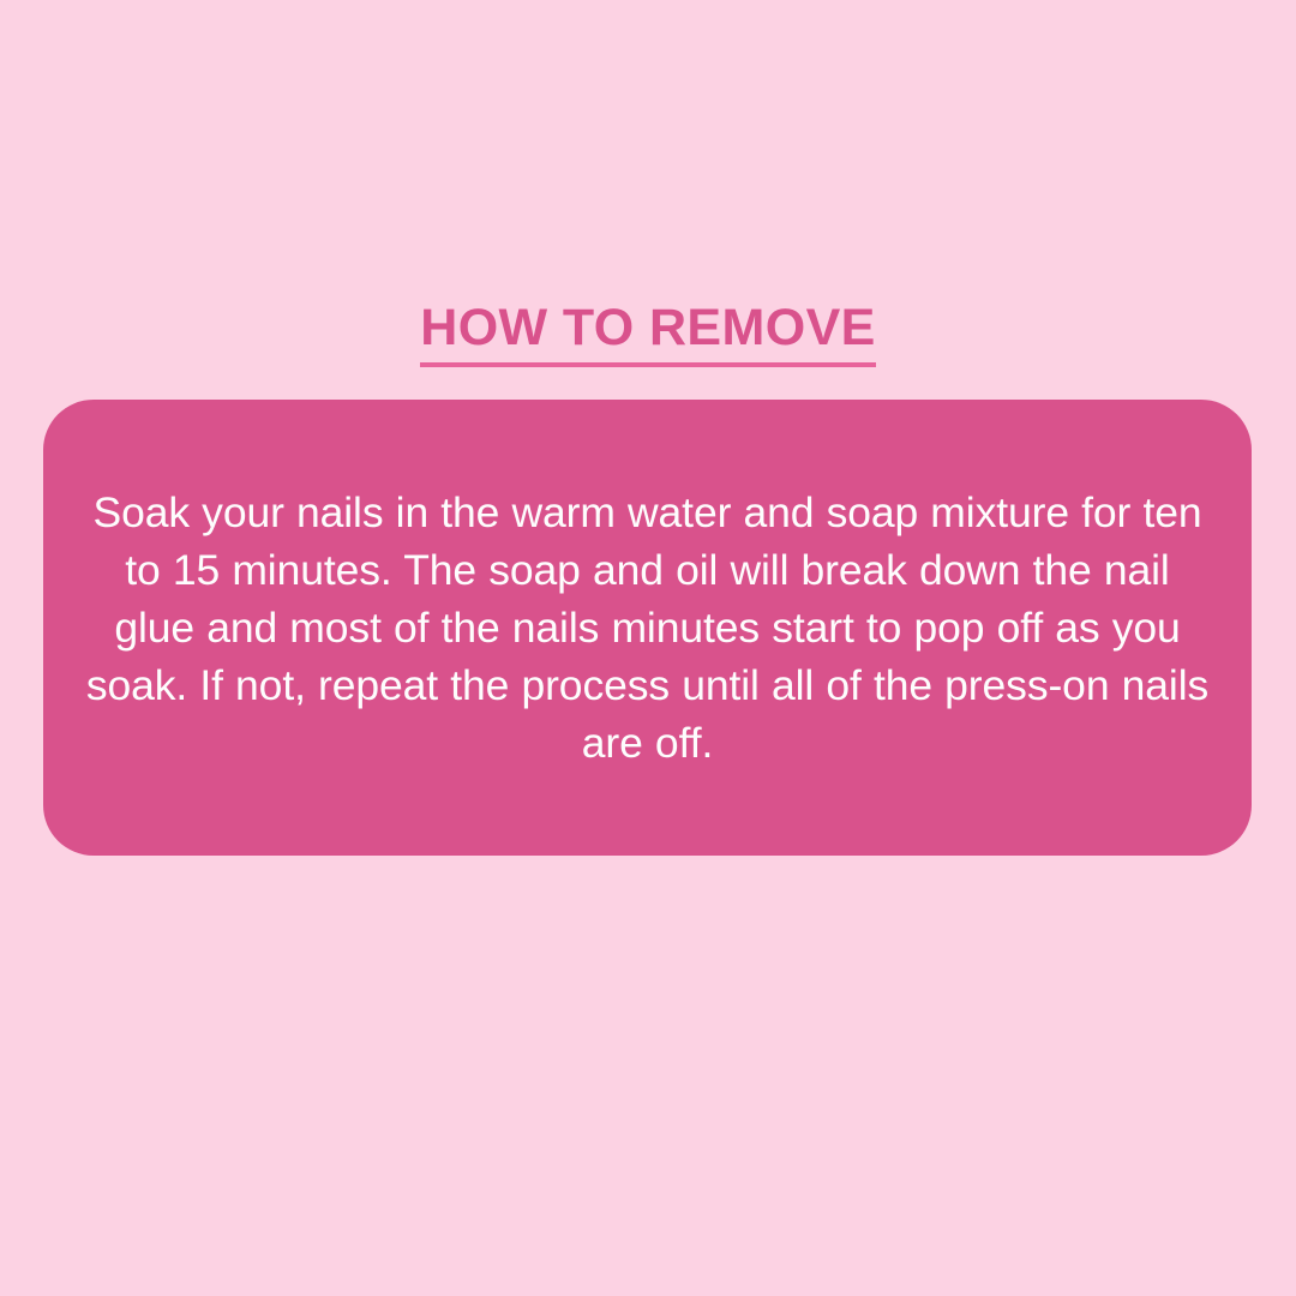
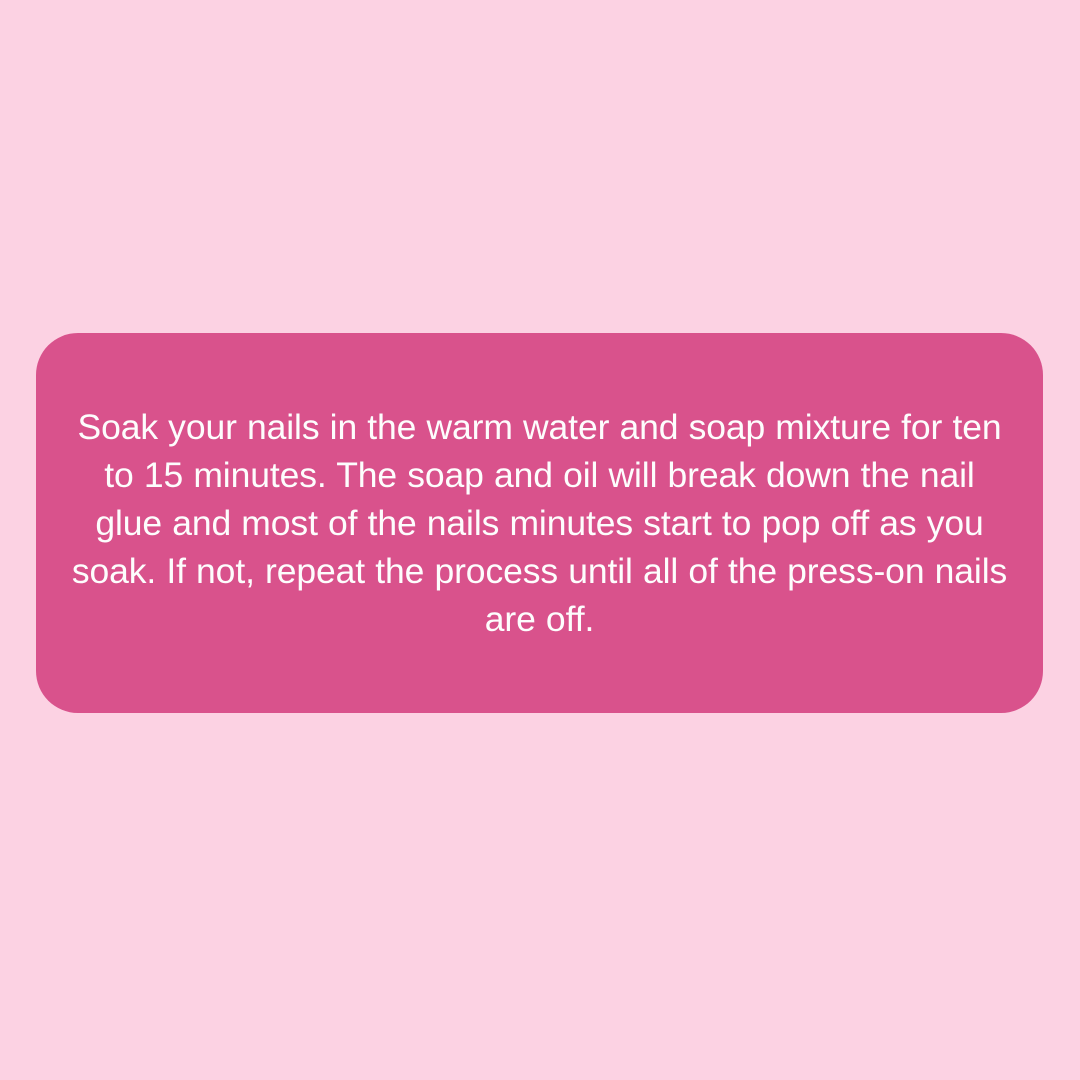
- HOW TO REMOVE
  Soak your nails in the warm water and soap mixture for ten to 15 minutes. The soap and oil will break down the nail glue and most of the nails minutes start to pop off as you soak. If not, repeat the process until all of the press-on nails are off.
